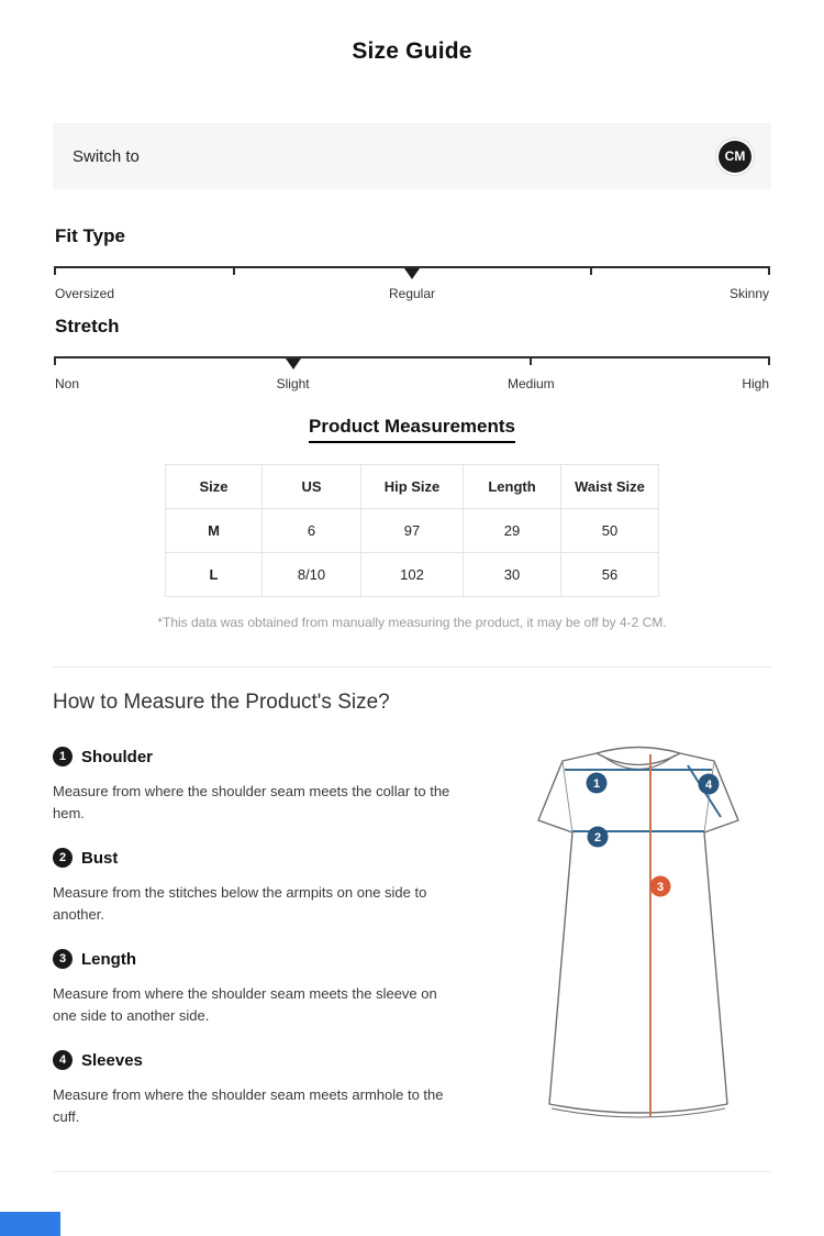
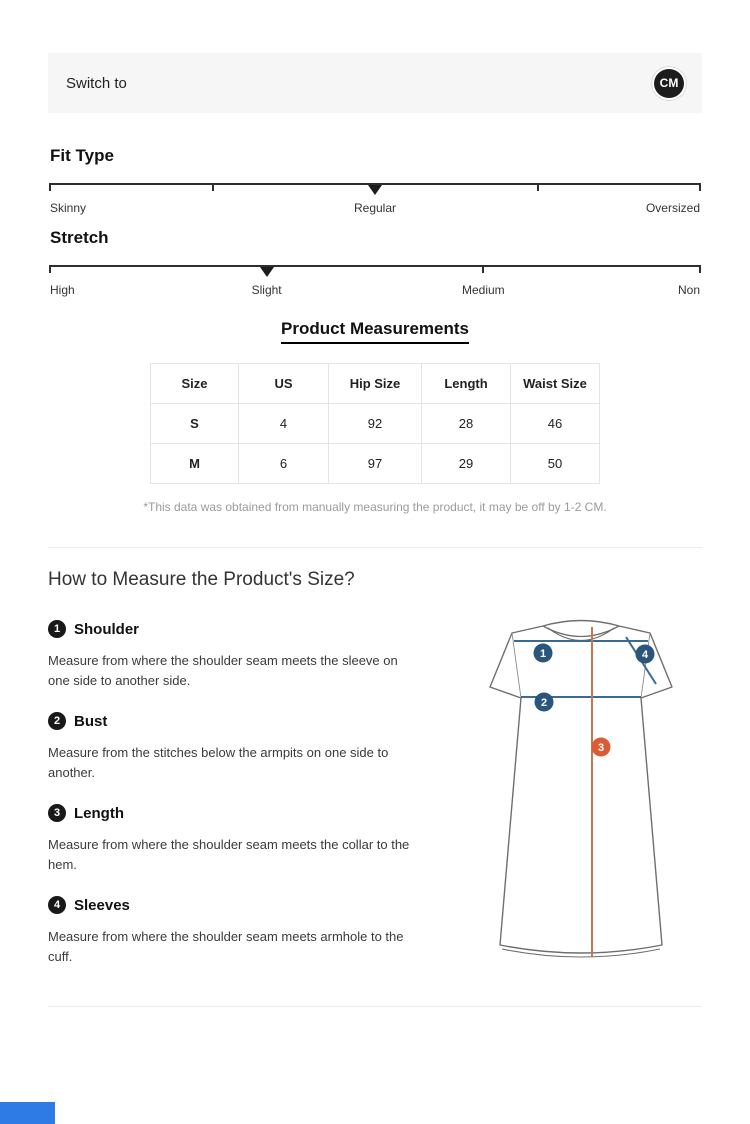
- Size Guide
  Switch to
  CM
  Fit Type
- Oversized
+ Skinny
  Regular
- Skinny
+ Oversized
  Stretch
- Non
+ High
  Slight
  Medium
- High
+ Non
  Product Measurements
  Size	US	Hip Size	Length	Waist Size
+ S	4	92	28	46
  M	6	97	29	50
- L	8/10	102	30	56
- *This data was obtained from manually measuring the product, it may be off by 4-2 CM.
+ *This data was obtained from manually measuring the product, it may be off by 1-2 CM.
  How to Measure the Product's Size?
  1
  Shoulder
- Measure from where the shoulder seam meets the collar to the hem.
+ Measure from where the shoulder seam meets the sleeve on one side to another side.
  2
  Bust
  Measure from the stitches below the armpits on one side to another.
  3
  Length
- Measure from where the shoulder seam meets the sleeve on one side to another side.
+ Measure from where the shoulder seam meets the collar to the hem.
  4
  Sleeves
  Measure from where the shoulder seam meets armhole to the cuff.
  1
  2
  3
  4
